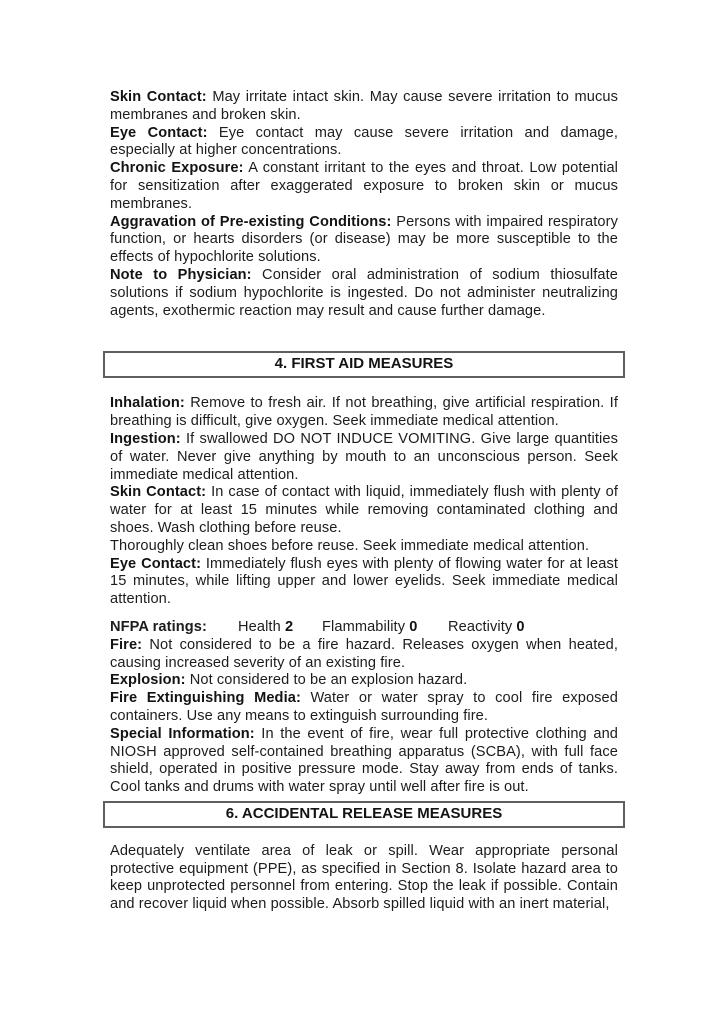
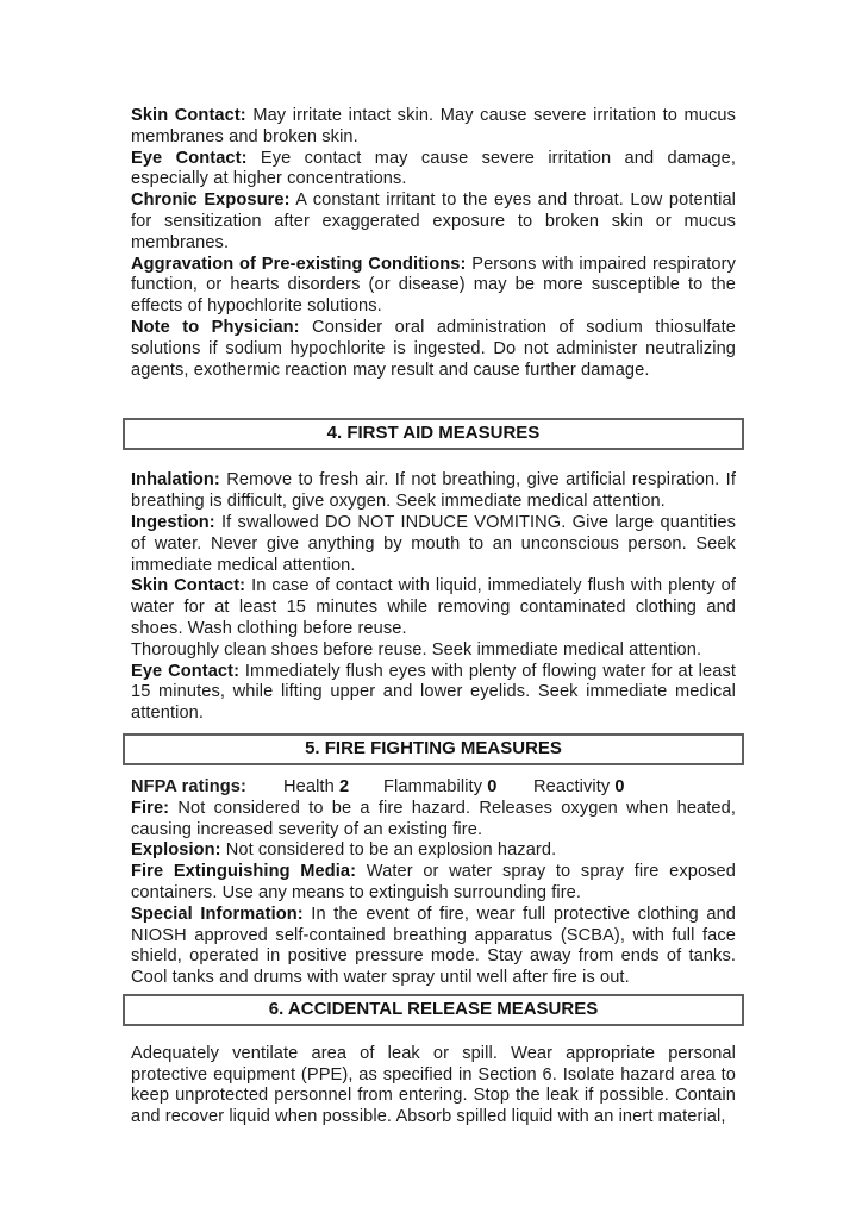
  Skin Contact: May irritate intact skin. May cause severe irritation to mucus membranes and broken skin.
  Eye Contact: Eye contact may cause severe irritation and damage, especially at higher concentrations.
  Chronic Exposure: A constant irritant to the eyes and throat. Low potential for sensitization after exaggerated exposure to broken skin or mucus membranes.
  Aggravation of Pre-existing Conditions: Persons with impaired respiratory function, or hearts disorders (or disease) may be more susceptible to the effects of hypochlorite solutions.
  Note to Physician: Consider oral administration of sodium thiosulfate solutions if sodium hypochlorite is ingested. Do not administer neutralizing agents, exothermic reaction may result and cause further damage.
  4. FIRST AID MEASURES
  Inhalation: Remove to fresh air. If not breathing, give artificial respiration. If breathing is difficult, give oxygen. Seek immediate medical attention.
  Ingestion: If swallowed DO NOT INDUCE VOMITING. Give large quantities of water. Never give anything by mouth to an unconscious person. Seek immediate medical attention.
  Skin Contact: In case of contact with liquid, immediately flush with plenty of water for at least 15 minutes while removing contaminated clothing and shoes. Wash clothing before reuse.
  Thoroughly clean shoes before reuse. Seek immediate medical attention.
  Eye Contact: Immediately flush eyes with plenty of flowing water for at least 15 minutes, while lifting upper and lower eyelids. Seek immediate medical attention.
+ 5. FIRE FIGHTING MEASURES
  NFPA ratings: Health 2 Flammability 0 Reactivity 0
  Fire: Not considered to be a fire hazard. Releases oxygen when heated, causing increased severity of an existing fire.
  Explosion: Not considered to be an explosion hazard.
- Fire Extinguishing Media: Water or water spray to cool fire exposed containers. Use any means to extinguish surrounding fire.
+ Fire Extinguishing Media: Water or water spray to spray fire exposed containers. Use any means to extinguish surrounding fire.
  Special Information: In the event of fire, wear full protective clothing and NIOSH approved self-contained breathing apparatus (SCBA), with full face shield, operated in positive pressure mode. Stay away from ends of tanks. Cool tanks and drums with water spray until well after fire is out.
  6. ACCIDENTAL RELEASE MEASURES
- Adequately ventilate area of leak or spill. Wear appropriate personal protective equipment (PPE), as specified in Section 8. Isolate hazard area to keep unprotected personnel from entering. Stop the leak if possible. Contain and recover liquid when possible. Absorb spilled liquid with an inert material,
+ Adequately ventilate area of leak or spill. Wear appropriate personal protective equipment (PPE), as specified in Section 6. Isolate hazard area to keep unprotected personnel from entering. Stop the leak if possible. Contain and recover liquid when possible. Absorb spilled liquid with an inert material,
